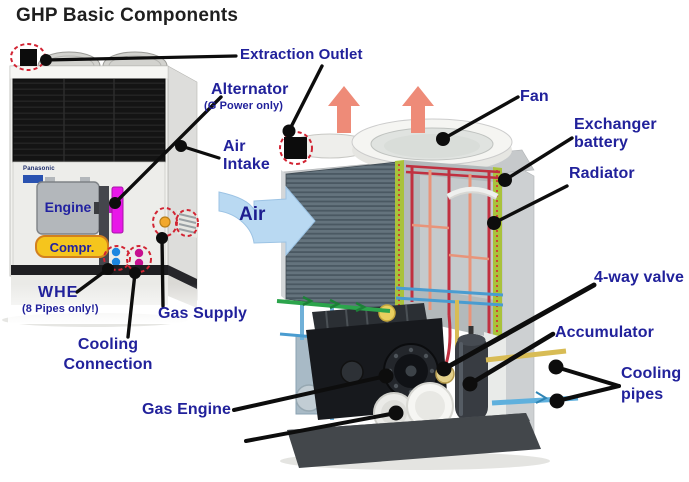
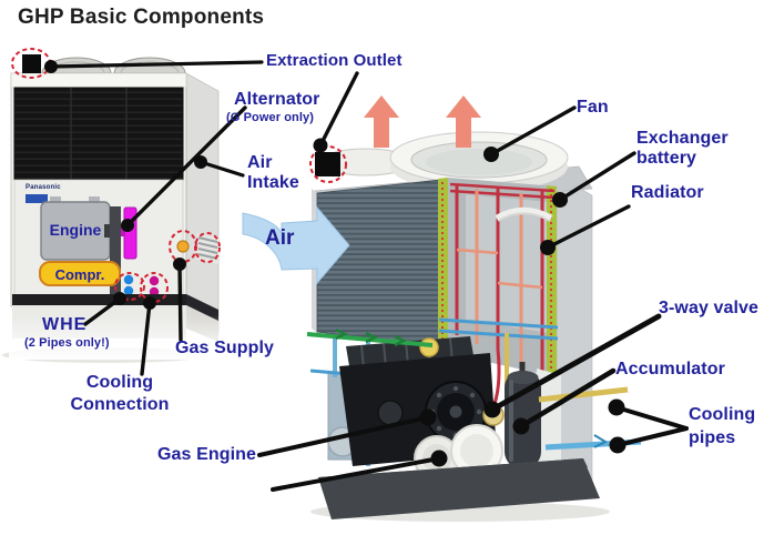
  GHP Basic Components
  Extraction Outlet
  Alternator
  (G Power only)
  Air
  Intake
  Fan
  Exchanger
  battery
  Radiator
  WHE
- (8 Pipes only!)
+ (2 Pipes only!)
  Gas Supply
  Cooling
  Connection
  Gas Engine
- 4-way valve
+ 3-way valve
  Accumulator
  Cooling
  pipes
  Engine
  Compr.
  Air
